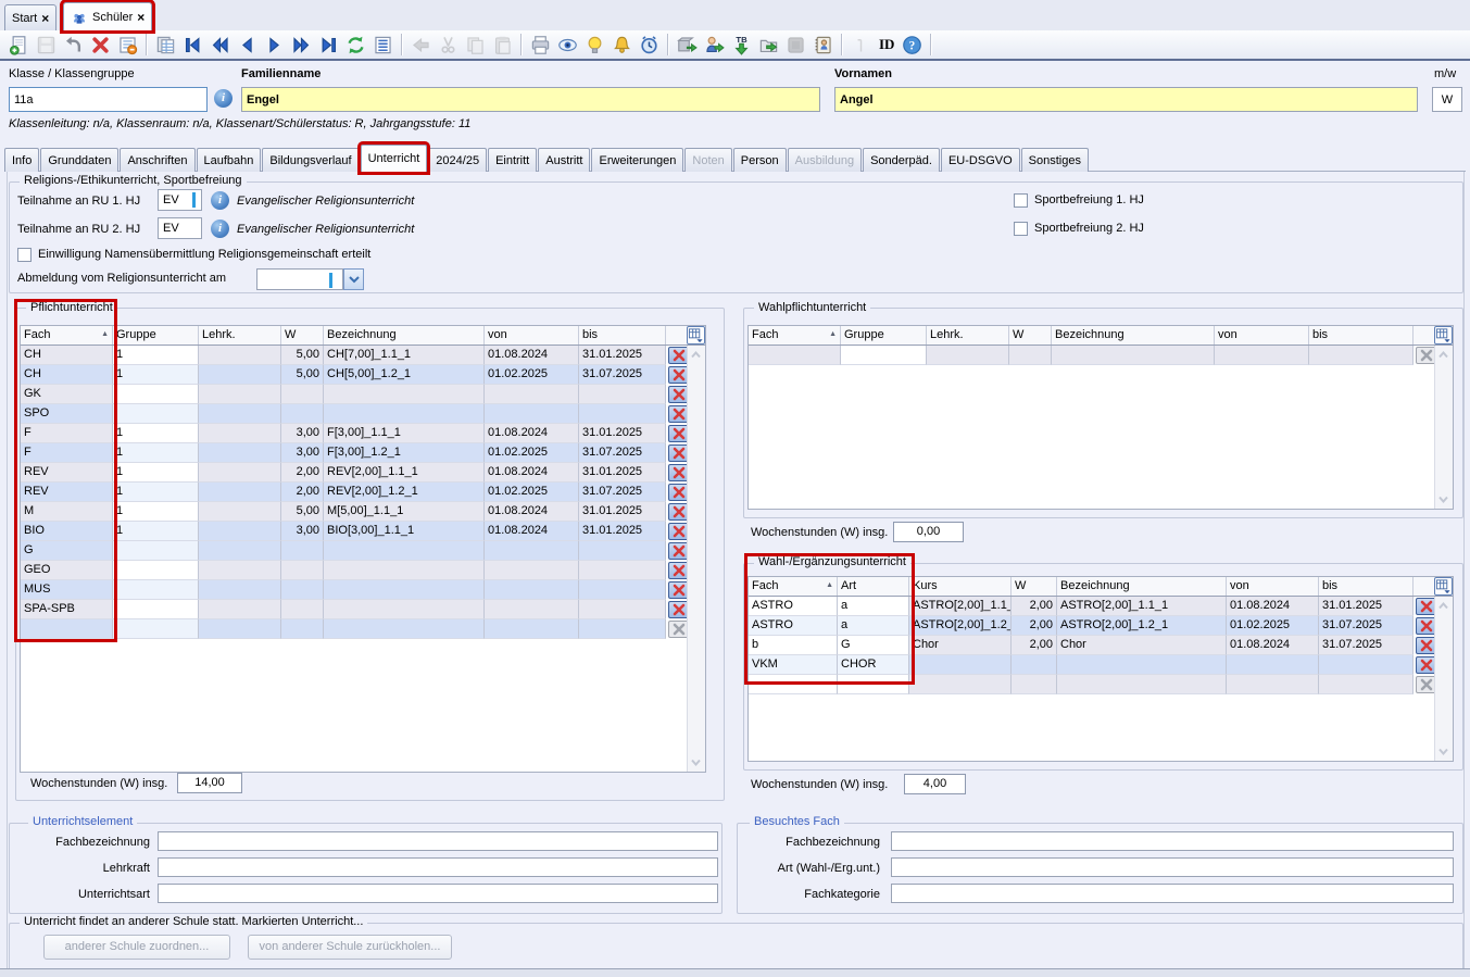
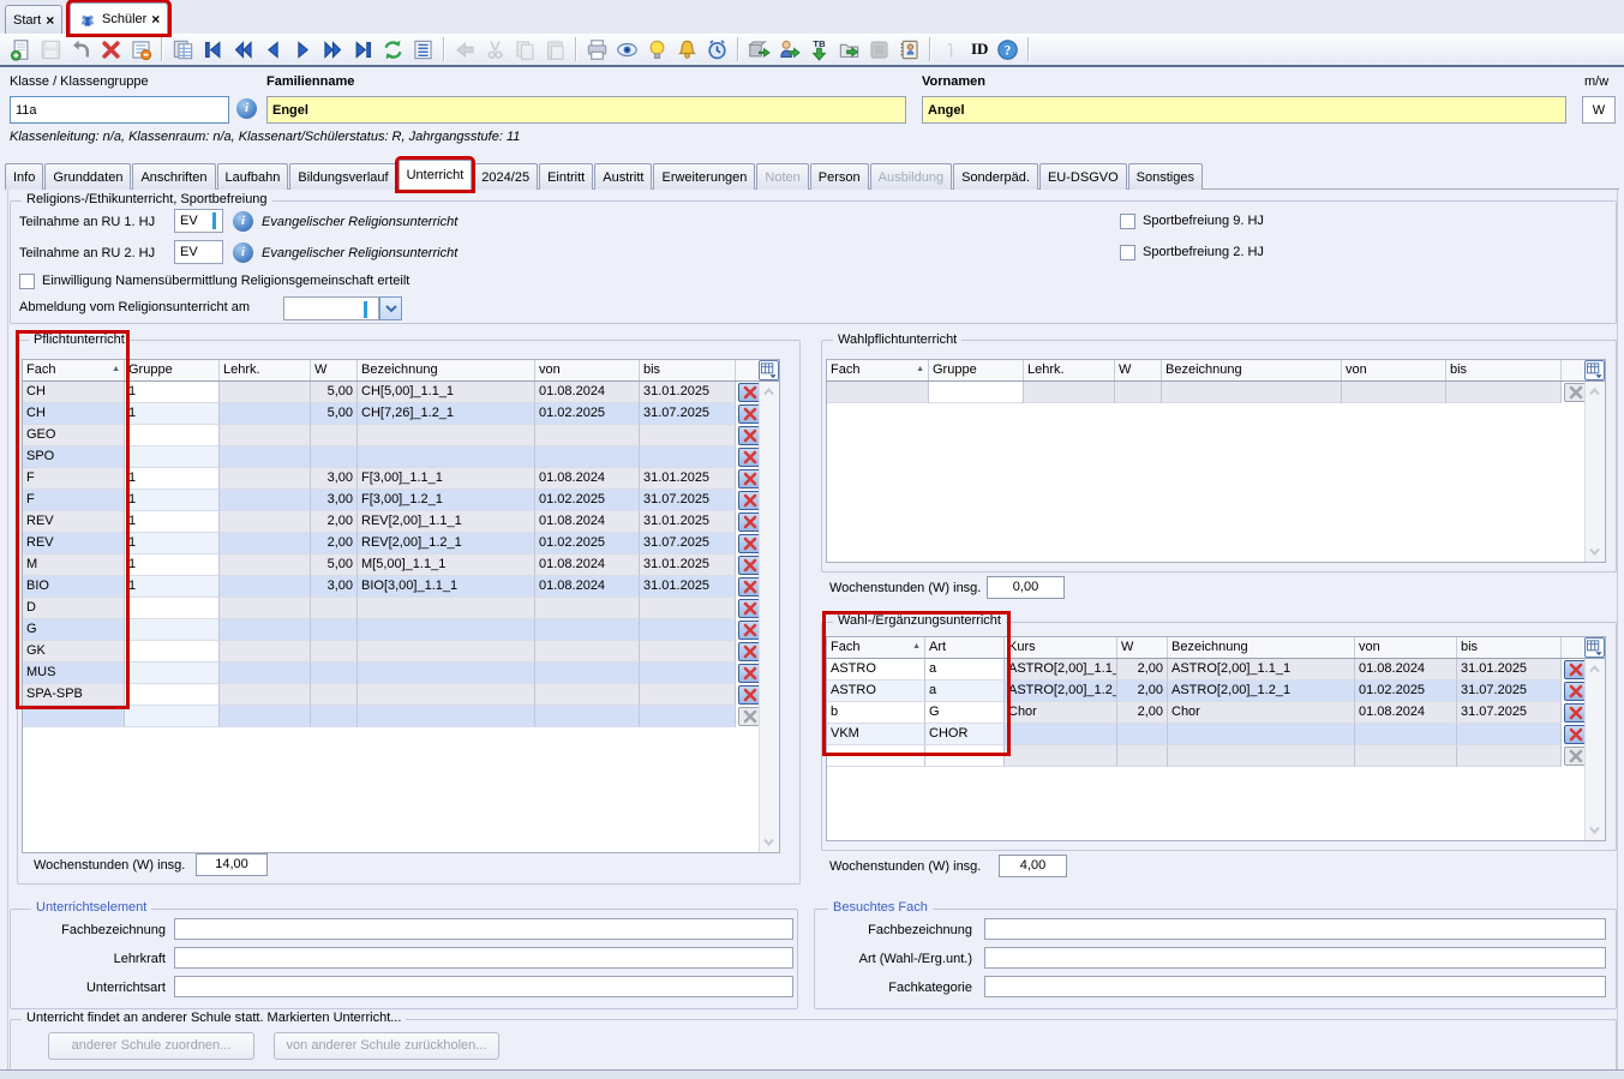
  Start
  ×
  Schüler
  ×
  TB
  ID
  ?
  Klasse / Klassengruppe
  Familienname
  Vornamen
  m/w
  11a
  i
  Engel
  Angel
  W
  Klassenleitung: n/a, Klassenraum: n/a, Klassenart/Schülerstatus: R, Jahrgangsstufe: 11
  Info
  Grunddaten
  Anschriften
  Laufbahn
  Bildungsverlauf
  Unterricht
  2024/25
  Eintritt
  Austritt
  Erweiterungen
  Noten
  Person
  Ausbildung
  Sonderpäd.
  EU-DSGVO
  Sonstiges
  Religions-/Ethikunterricht, Sportbefreiung
  Teilnahme an RU 1. HJ
  EV
  i
  Evangelischer Religionsunterricht
  Teilnahme an RU 2. HJ
  EV
  i
  Evangelischer Religionsunterricht
  Einwilligung Namensübermittlung Religionsgemeinschaft erteilt
  Abmeldung vom Religionsunterricht am
- Sportbefreiung 1. HJ
+ Sportbefreiung 9. HJ
  Sportbefreiung 2. HJ
  Pflichtunterricht
  Fach
  Gruppe
  Lehrk.
  W
  Bezeichnung
  von
  bis
  CH
  1
  5,00
- CH[7,00]_1.1_1
+ CH[5,00]_1.1_1
  01.08.2024
  31.01.2025
  CH
  1
  5,00
- CH[5,00]_1.2_1
+ CH[7,26]_1.2_1
  01.02.2025
  31.07.2025
- GK
+ GEO
  SPO
  F
  1
  3,00
  F[3,00]_1.1_1
  01.08.2024
  31.01.2025
  F
  1
  3,00
  F[3,00]_1.2_1
  01.02.2025
  31.07.2025
  REV
  1
  2,00
  REV[2,00]_1.1_1
  01.08.2024
  31.01.2025
  REV
  1
  2,00
  REV[2,00]_1.2_1
  01.02.2025
  31.07.2025
  M
  1
  5,00
  M[5,00]_1.1_1
  01.08.2024
  31.01.2025
  BIO
  1
  3,00
  BIO[3,00]_1.1_1
  01.08.2024
  31.01.2025
+ D
  G
- GEO
+ GK
  MUS
  SPA-SPB
  Wochenstunden (W) insg.
  14,00
  Wahlpflichtunterricht
  Fach
  Gruppe
  Lehrk.
  W
  Bezeichnung
  von
  bis
  Wochenstunden (W) insg.
  0,00
  Wahl-/Ergänzungsunterricht
  Fach
  Art
  Kurs
  W
  Bezeichnung
  von
  bis
  ASTRO
  a
  ASTRO[2,00]_1.1_
  2,00
  ASTRO[2,00]_1.1_1
  01.08.2024
  31.01.2025
  ASTRO
  a
  ASTRO[2,00]_1.2_
  2,00
  ASTRO[2,00]_1.2_1
  01.02.2025
  31.07.2025
  b
  G
  Chor
  2,00
  Chor
  01.08.2024
  31.07.2025
  VKM
  CHOR
  Wochenstunden (W) insg.
  4,00
  Unterrichtselement
  Fachbezeichnung
  Lehrkraft
  Unterrichtsart
  Besuchtes Fach
  Fachbezeichnung
  Art (Wahl-/Erg.unt.)
  Fachkategorie
  Unterricht findet an anderer Schule statt. Markierten Unterricht...
  anderer Schule zuordnen...
  von anderer Schule zurückholen...
